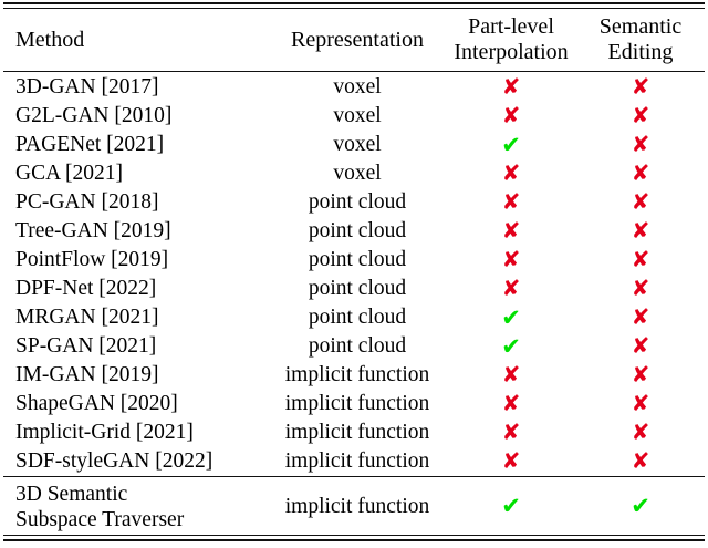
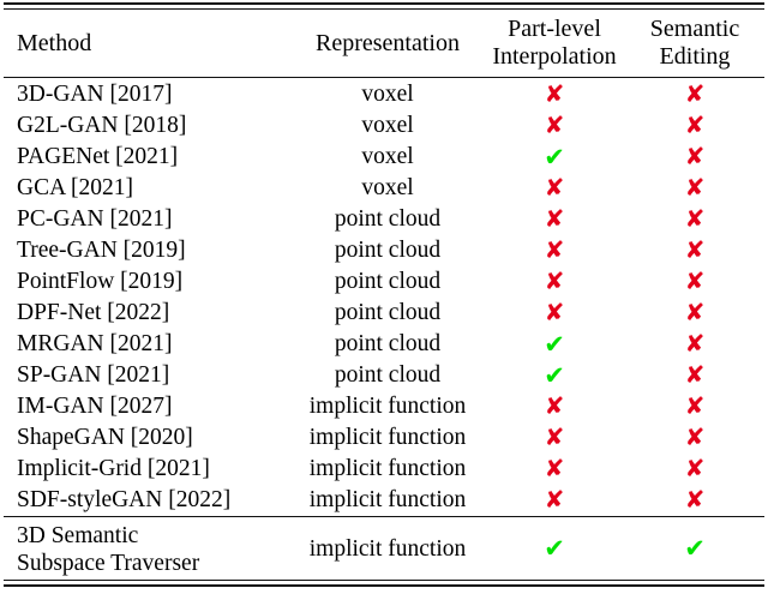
  Method	Representation	Part-level Interpolation	Semantic Editing
  3D-GAN [2017]	voxel	✘	✘
- G2L-GAN [2010]	voxel	✘	✘
+ G2L-GAN [2018]	voxel	✘	✘
  PAGENet [2021]	voxel	✔	✘
  GCA [2021]	voxel	✘	✘
- PC-GAN [2018]	point cloud	✘	✘
+ PC-GAN [2021]	point cloud	✘	✘
  Tree-GAN [2019]	point cloud	✘	✘
  PointFlow [2019]	point cloud	✘	✘
  DPF-Net [2022]	point cloud	✘	✘
  MRGAN [2021]	point cloud	✔	✘
  SP-GAN [2021]	point cloud	✔	✘
- IM-GAN [2019]	implicit function	✘	✘
+ IM-GAN [2027]	implicit function	✘	✘
  ShapeGAN [2020]	implicit function	✘	✘
  Implicit-Grid [2021]	implicit function	✘	✘
  SDF-styleGAN [2022]	implicit function	✘	✘
  3D Semantic Subspace Traverser	implicit function	✔	✔
